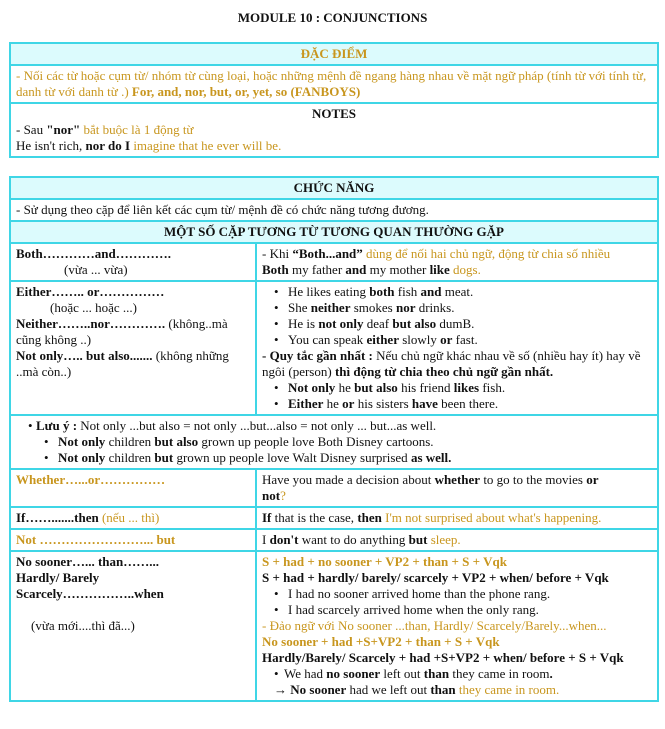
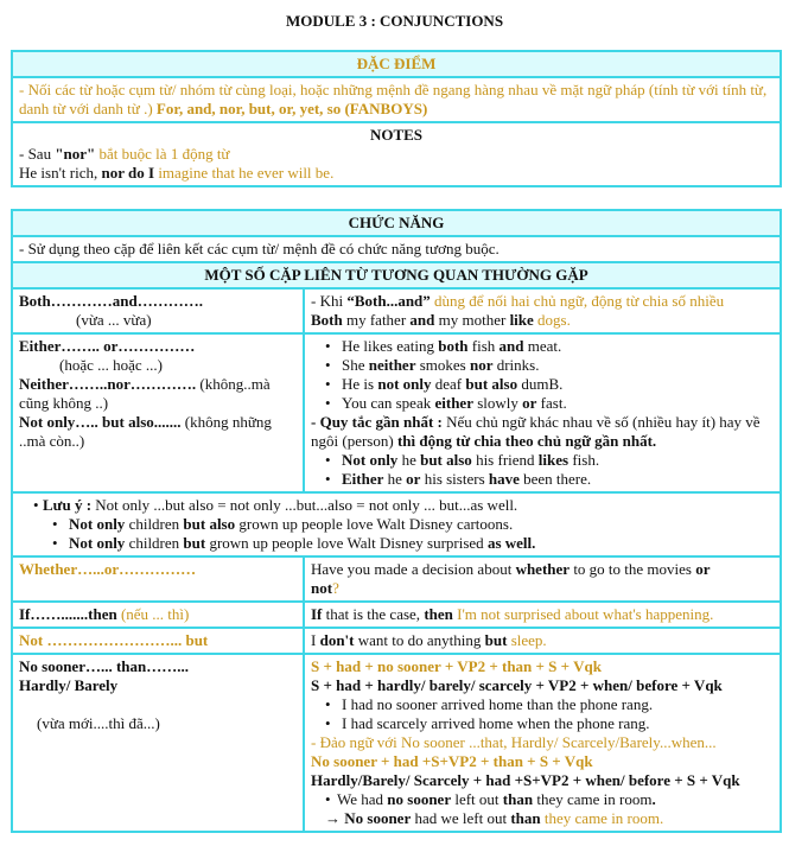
- MODULE 10 : CONJUNCTIONS
+ MODULE 3 : CONJUNCTIONS
  ĐẶC ĐIỂM
  - Nối các từ hoặc cụm từ/ nhóm từ cùng loại, hoặc những mệnh đề ngang hàng nhau về mặt ngữ pháp (tính từ với tính từ, danh từ với danh từ .) For, and, nor, but, or, yet, so (FANBOYS)
  NOTES
  - Sau "nor" bắt buộc là 1 động từ
  He isn't rich, nor do I imagine that he ever will be.
  CHỨC NĂNG
- - Sử dụng theo cặp để liên kết các cụm từ/ mệnh đề có chức năng tương đương.
+ - Sử dụng theo cặp để liên kết các cụm từ/ mệnh đề có chức năng tương buộc.
- MỘT SỐ CẶP TƯƠNG TỪ TƯƠNG QUAN THƯỜNG GẶP
+ MỘT SỐ CẶP LIÊN TỪ TƯƠNG QUAN THƯỜNG GẶP
  Both…………and………….
  (vừa ... vừa)
  - Khi “Both...and” dùng để nối hai chủ ngữ, động từ chia số nhiều
  Both my father and my mother like dogs.
  Either…….. or……………
  (hoặc ... hoặc ...)
  Neither……..nor…………. (không..mà cũng không ..)
  Not only….. but also....... (không những ..mà còn..)
  He likes eating both fish and meat.
  She neither smokes nor drinks.
  He is not only deaf but also dumB.
  You can speak either slowly or fast.
  - Quy tắc gần nhất : Nếu chủ ngữ khác nhau về số (nhiều hay ít) hay về ngôi (person) thì động từ chia theo chủ ngữ gần nhất.
  Not only he but also his friend likes fish.
  Either he or his sisters have been there.
  Lưu ý : Not only ...but also = not only ...but...also = not only ... but...as well.
- Not only children but also grown up people love Both Disney cartoons.
+ Not only children but also grown up people love Walt Disney cartoons.
  Not only children but grown up people love Walt Disney surprised as well.
  Whether…...or……………
  Have you made a decision about whether to go to the movies or
  not?
  If…….......then (nếu ... thì)
  If that is the case, then I'm not surprised about what's happening.
  Not ……………………... but
  I don't want to do anything but sleep.
  No sooner…... than……...
  Hardly/ Barely
- Scarcely……………..when
  (vừa mới....thì đã...)
  S + had + no sooner + VP2 + than + S + Vqk
  S + had + hardly/ barely/ scarcely + VP2 + when/ before + Vqk
  I had no sooner arrived home than the phone rang.
- I had scarcely arrived home when the only rang.
+ I had scarcely arrived home when the phone rang.
- - Đảo ngữ với No sooner ...than, Hardly/ Scarcely/Barely...when...
+ - Đảo ngữ với No sooner ...that, Hardly/ Scarcely/Barely...when...
  No sooner + had +S+VP2 + than + S + Vqk
  Hardly/Barely/ Scarcely + had +S+VP2 + when/ before + S + Vqk
  We had no sooner left out than they came in room.
  → No sooner had we left out than they came in room.
